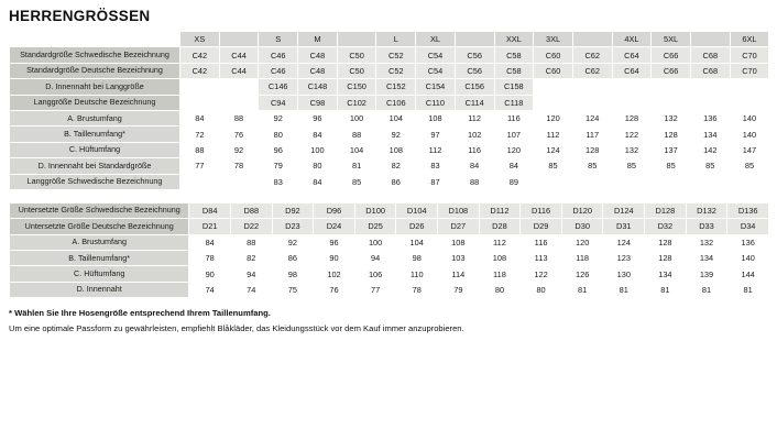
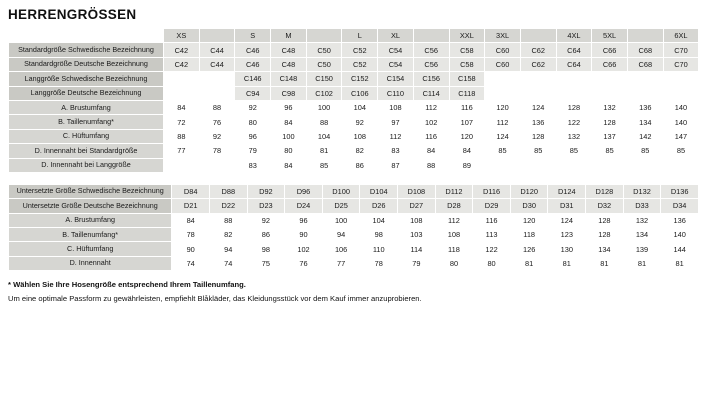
  HERRENGRÖSSEN
  	XS		S	M		L	XL		XXL	3XL		4XL	5XL		6XL
  Standardgröße Schwedische Bezeichnung	C42	C44	C46	C48	C50	C52	C54	C56	C58	C60	C62	C64	C66	C68	C70
  Standardgröße Deutsche Bezeichnung	C42	C44	C46	C48	C50	C52	C54	C56	C58	C60	C62	C64	C66	C68	C70
- D. Innennaht bei Langgröße			C146	C148	C150	C152	C154	C156	C158
+ Langgröße Schwedische Bezeichnung			C146	C148	C150	C152	C154	C156	C158
  Langgröße Deutsche Bezeichnung			C94	C98	C102	C106	C110	C114	C118
  A. Brustumfang	84	88	92	96	100	104	108	112	116	120	124	128	132	136	140
- B. Taillenumfang*	72	76	80	84	88	92	97	102	107	112	117	122	128	134	140
+ B. Taillenumfang*	72	76	80	84	88	92	97	102	107	112	136	122	128	134	140
  C. Hüftumfang	88	92	96	100	104	108	112	116	120	124	128	132	137	142	147
  D. Innennaht bei Standardgröße	77	78	79	80	81	82	83	84	84	85	85	85	85	85	85
- Langgröße Schwedische Bezeichnung			83	84	85	86	87	88	89
+ D. Innennaht bei Langgröße			83	84	85	86	87	88	89
  Untersetzte Größe Schwedische Bezeichnung	D84	D88	D92	D96	D100	D104	D108	D112	D116	D120	D124	D128	D132	D136
  Untersetzte Größe Deutsche Bezeichnung	D21	D22	D23	D24	D25	D26	D27	D28	D29	D30	D31	D32	D33	D34
  A. Brustumfang	84	88	92	96	100	104	108	112	116	120	124	128	132	136
  B. Taillenumfang*	78	82	86	90	94	98	103	108	113	118	123	128	134	140
  C. Hüftumfang	90	94	98	102	106	110	114	118	122	126	130	134	139	144
  D. Innennaht	74	74	75	76	77	78	79	80	80	81	81	81	81	81
  * Wählen Sie Ihre Hosengröße entsprechend Ihrem Taillenumfang.
  Um eine optimale Passform zu gewährleisten, empfiehlt Blåkläder, das Kleidungsstück vor dem Kauf immer anzuprobieren.
